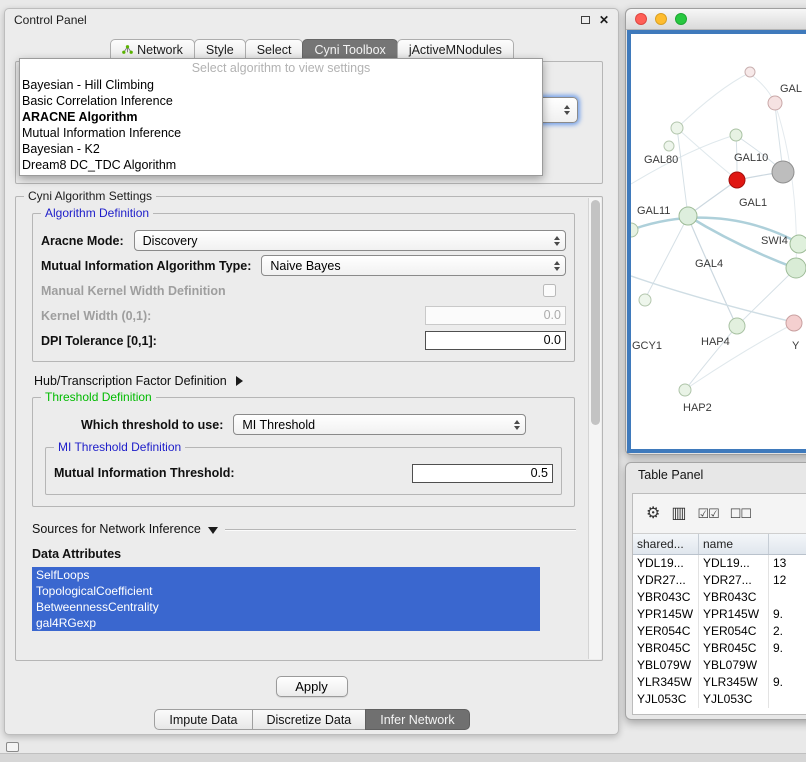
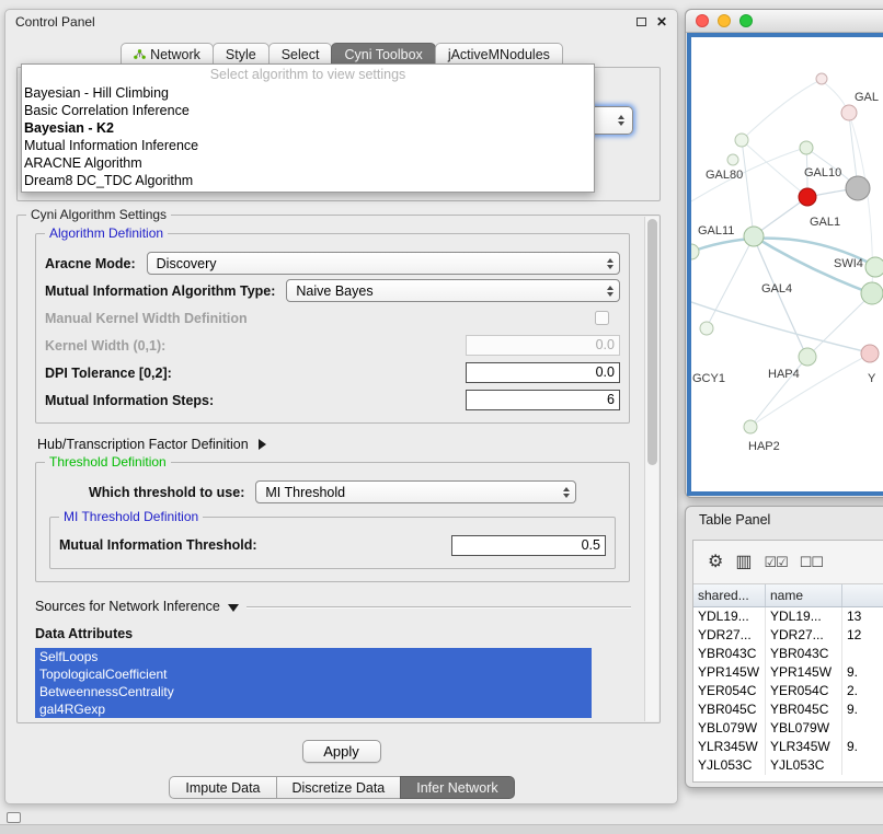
  Control Panel
  ✕
  Network
  Style
  Select
  Cyni Toolbox
  jActiveMNodules
  Select algorithm to view settings
  Bayesian - Hill Climbing
  Basic Correlation Inference
- ARACNE Algorithm
+ Bayesian - K2
  Mutual Information Inference
- Bayesian - K2
+ ARACNE Algorithm
  Dream8 DC_TDC Algorithm
  Cyni Algorithm Settings
  Algorithm Definition
  Aracne Mode:
  Discovery
  Mutual Information Algorithm Type:
  Naive Bayes
  Manual Kernel Width Definition
  Kernel Width (0,1):
  0.0
- DPI Tolerance [0,1]:
+ DPI Tolerance [0,2]:
  0.0
+ Mutual Information Steps:
+ 6
  Hub/Transcription Factor Definition
  Threshold Definition
  Which threshold to use:
  MI Threshold
  MI Threshold Definition
  Mutual Information Threshold:
  0.5
  Sources for Network Inference
  Data Attributes
  SelfLoops
  TopologicalCoefficient
  BetweennessCentrality
  gal4RGexp
  Apply
  Impute Data
  Discretize Data
  Infer Network
  GAL
  GAL80
  GAL10
  GAL11
  GAL1
  SWI4
  GAL4
  GCY1
  HAP4
  HAP2
  Y
  Table Panel
  ⚙
  ▥
  ☑☑
  ☐☐
  shared...
  name
  YDL19...
  YDL19...
  13
  YDR27...
  YDR27...
  12
  YBR043C
  YBR043C
  YPR145W
  YPR145W
  9.
  YER054C
  YER054C
  2.
  YBR045C
  YBR045C
  9.
  YBL079W
  YBL079W
  YLR345W
  YLR345W
  9.
  YJL053C
  YJL053C
